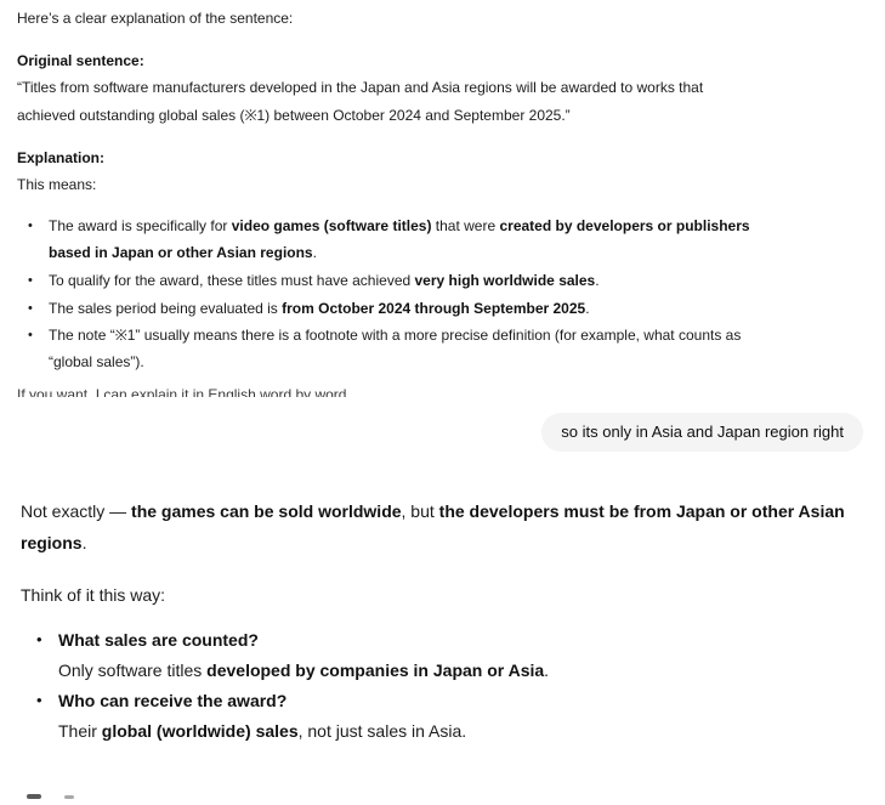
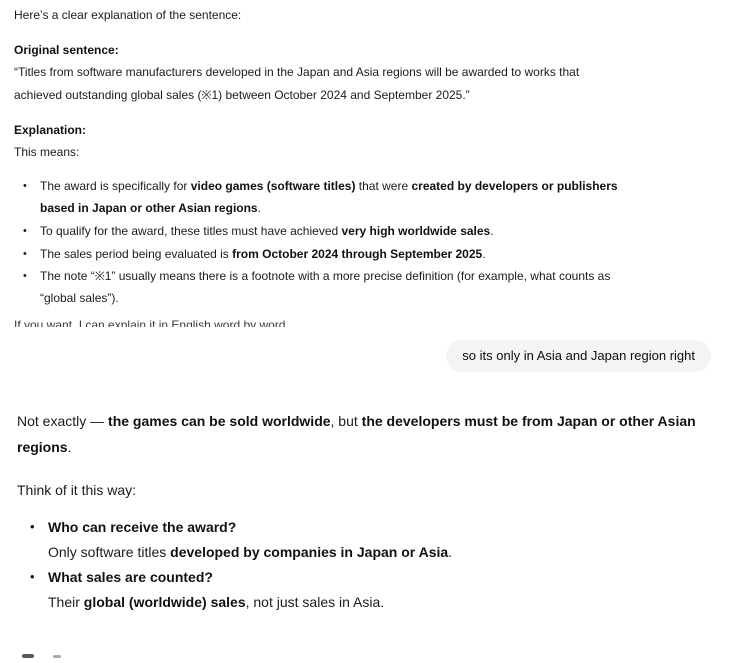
  Here’s a clear explanation of the sentence:
  Original sentence:
  “Titles from software manufacturers developed in the Japan and Asia regions will be awarded to works that
  achieved outstanding global sales (※1) between October 2024 and September 2025.”
  Explanation:
  This means:
  •
  The award is specifically for video games (software titles) that were created by developers or publishers
  based in Japan or other Asian regions.
  •
  To qualify for the award, these titles must have achieved very high worldwide sales.
  •
  The sales period being evaluated is from October 2024 through September 2025.
  •
  The note “※1” usually means there is a footnote with a more precise definition (for example, what counts as
  “global sales”).
  If you want, I can explain it in English word by word.
  so its only in Asia and Japan region right
  Not exactly — the games can be sold worldwide, but the developers must be from Japan or other Asian
  regions.
  Think of it this way:
  •
- What sales are counted?
+ Who can receive the award?
  Only software titles developed by companies in Japan or Asia.
  •
- Who can receive the award?
+ What sales are counted?
  Their global (worldwide) sales, not just sales in Asia.
